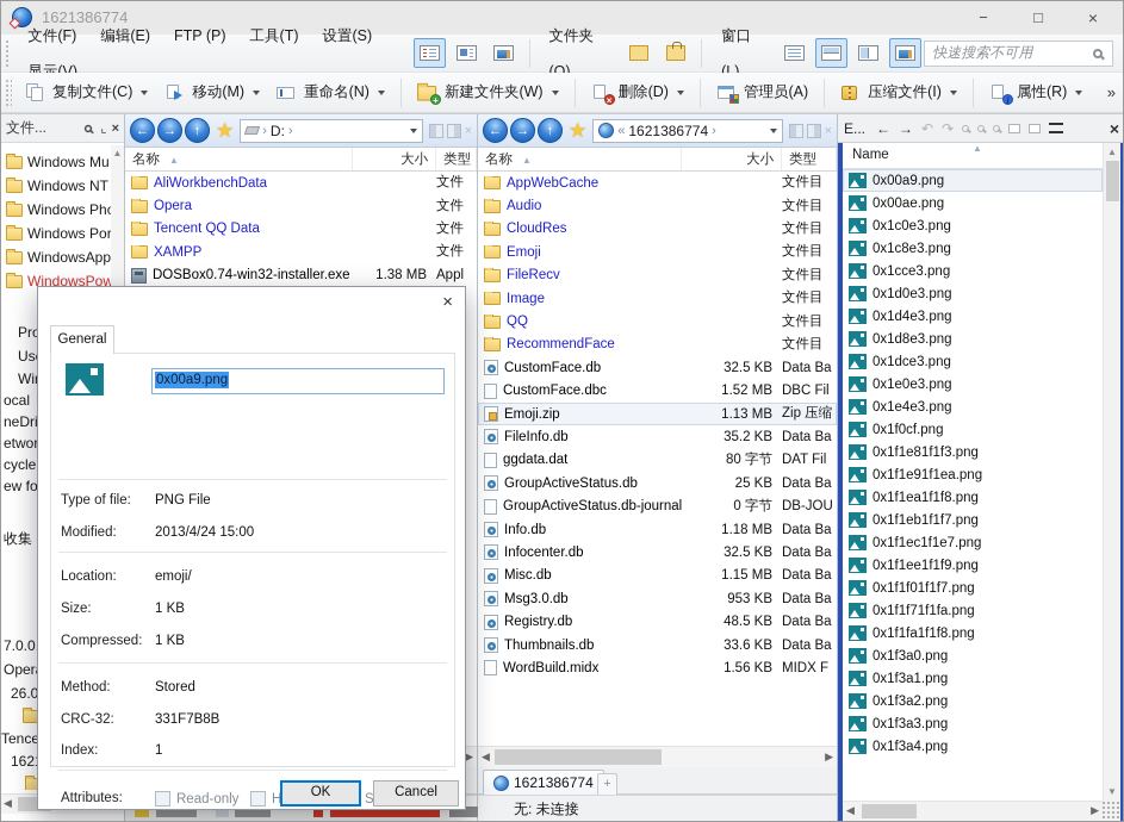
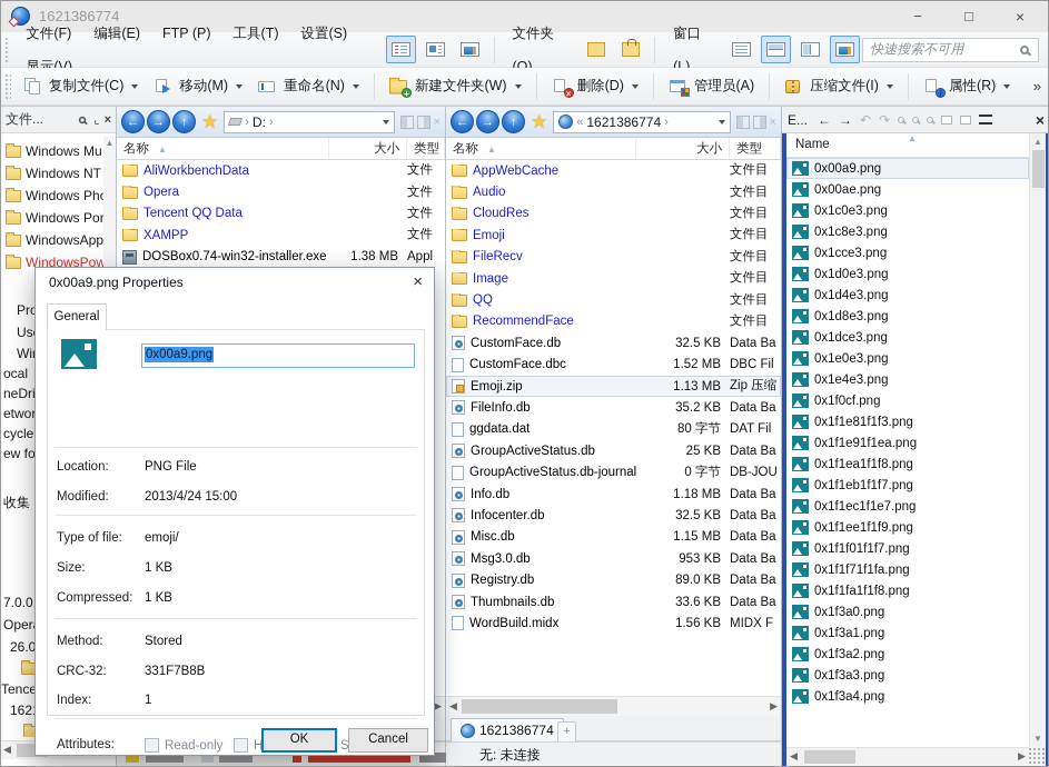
  1621386774
  −
  □
  ×
  文件(F) 编辑(E) FTP (P) 工具(T) 设置(S)显示(V)
  文件夹(O)
  窗口(L)
  快速搜索不可用
  复制文件(C)
  移动(M)
  重命名(N)
  +
  新建文件夹(W)
  ×
  删除(D)
  管理员(A)
  压缩文件(I)
  i
  属性(R)
  »
  文件...
  ⌞
  ×
  Windows Mu
  Windows NT
  Windows Ph
  Windows Por
  WindowsApp
  WindowsPow
  ocal
  cycle
  ew fo
  收集
  7.0.0
  Oper
  26.0
  Tence
  162
  ▲
  ◀
  ←
  →
  ↑
  ★
  ›
  D:
  ›
  ×
  名称 ▲
  大小
  类型
  AliWorkbenchData
  文件
  Opera
  文件
  Tencent QQ Data
  文件
  XAMPP
  文件
  DOSBox0.74-win32-installer.exe
  1.38 MB
  Appl
  ▶
  ←
  →
  ↑
  ★
  «
  1621386774
  ›
  ×
  名称 ▲
  大小
  类型
  AppWebCache
  文件目
  Audio
  文件目
  CloudRes
  文件目
  Emoji
  文件目
  FileRecv
  文件目
  Image
  文件目
  QQ
  文件目
  RecommendFace
  文件目
  CustomFace.db
  32.5 KB
  Data Ba
  CustomFace.dbc
  1.52 MB
  DBC Fil
  Emoji.zip
  1.13 MB
  Zip 压缩
  FileInfo.db
  35.2 KB
  Data Ba
  ggdata.dat
  80 字节
  DAT Fil
  GroupActiveStatus.db
  25 KB
  Data Ba
  GroupActiveStatus.db-journal
  0 字节
  DB-JOU
  Info.db
  1.18 MB
  Data Ba
  Infocenter.db
  32.5 KB
  Data Ba
  Misc.db
  1.15 MB
  Data Ba
  Msg3.0.db
  953 KB
  Data Ba
  Registry.db
- 48.5 KB
+ 89.0 KB
  Data Ba
  Thumbnails.db
  33.6 KB
  Data Ba
  WordBuild.midx
  1.56 KB
  MIDX F
  ◀
  ▶
  1621386774
  +
  无: 未连接
  E...
  ←
  →
  ↶
  ↷
  ×
  ▲
  Name
  0x00a9.png
  0x00ae.png
  0x1c0e3.png
  0x1c8e3.png
  0x1cce3.png
  0x1d0e3.png
  0x1d4e3.png
  0x1d8e3.png
  0x1dce3.png
  0x1e0e3.png
  0x1e4e3.png
  0x1f0cf.png
  0x1f1e81f1f3.png
  0x1f1e91f1ea.png
  0x1f1ea1f1f8.png
  0x1f1eb1f1f7.png
  0x1f1ec1f1e7.png
  0x1f1ee1f1f9.png
  0x1f1f01f1f7.png
  0x1f1f71f1fa.png
  0x1f1fa1f1f8.png
  0x1f3a0.png
  0x1f3a1.png
  0x1f3a2.png
  0x1f3a3.png
  0x1f3a4.png
  ▲
  ▼
  ◀
  ▶
+ 0x00a9.png Properties
  ×
  General
  0x00a9.png
- Type of file:
+ Location:
  PNG File
  Modified:
  2013/4/24 15:00
- Location:
+ Type of file:
  emoji/
  Size:
  1 KB
  Compressed:
  1 KB
  Method:
  Stored
  CRC-32:
  331F7B8B
  Index:
  1
  Attributes:
  Read-only
  OK
  Cancel
